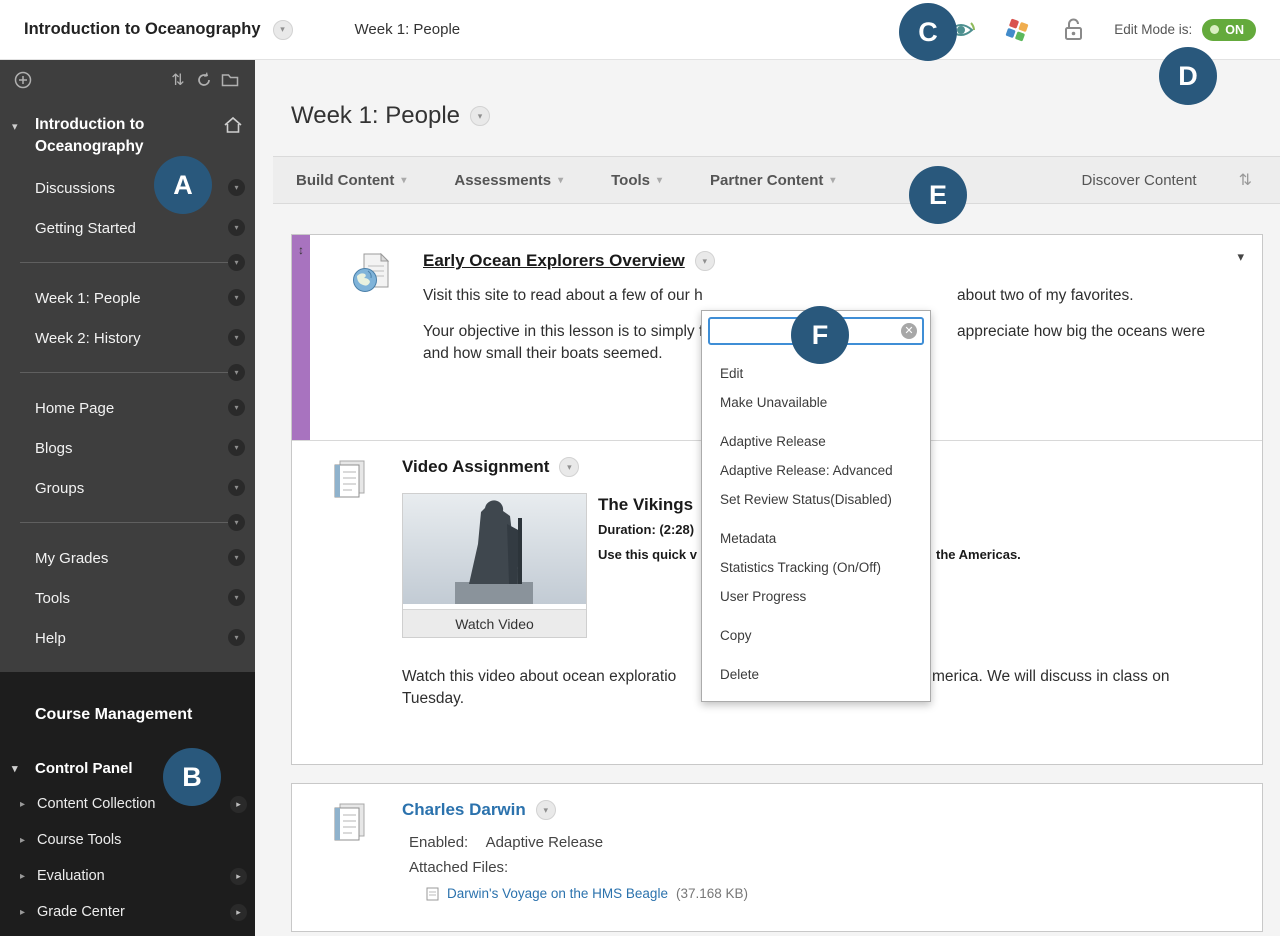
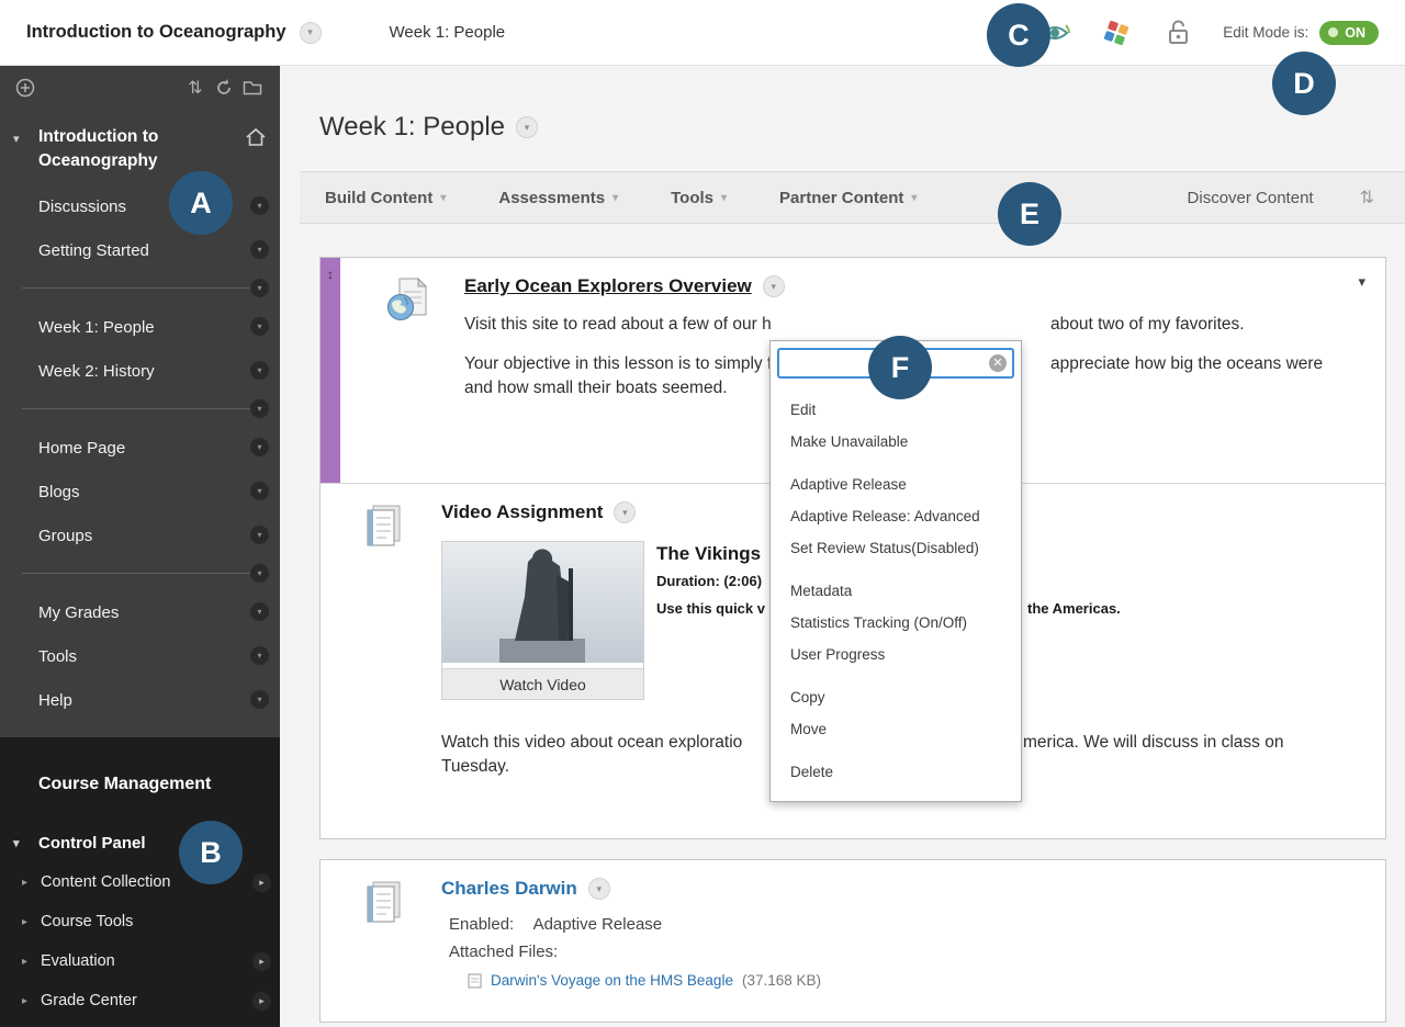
  Introduction to Oceanography
  ▾
  Week 1: People
  Edit Mode is:
  ON
  ⇅
  ▾
  Introduction to Oceanography
  Discussions
  ▾
  Getting Started
  ▾
  ▾
  Week 1: People
  ▾
  Week 2: History
  ▾
  ▾
  Home Page
  ▾
  Blogs
  ▾
  Groups
  ▾
  ▾
  My Grades
  ▾
  Tools
  ▾
  Help
  ▾
  Course Management
  ▾
  Control Panel
  ▸
  Content Collection
  ▸
  ▸
  Course Tools
  ▸
  Evaluation
  ▸
  ▸
  Grade Center
  ▸
  Week 1: People
  ▾
  Build Content
  ▾
  Assessments
  ▾
  Tools
  ▾
  Partner Content
  ▾
  Discover Content
  ⇅
  ↕
  Early Ocean Explorers Overview
  ▾
  Visit this site to read about a few of our h
  about two of my favorites.
  Your objective in this lesson is to simply
  appreciate how big the oceans were
  and how small their boats seemed.
  ▾
  Video Assignment
  ▾
  Watch Video
  The Vikings
- Duration: (2:28)
+ Duration: (2:06)
  Use this quick v
  the Americas.
  Watch this video about ocean exploratio
  merica. We will discuss in class on
  Tuesday.
  Charles Darwin
  ▾
  Enabled: Adaptive Release
  Attached Files:
  Darwin's Voyage on the HMS Beagle
  (37.168 KB)
  ✕
  Edit
  Make Unavailable
  Adaptive Release
  Adaptive Release: Advanced
  Set Review Status(Disabled)
  Metadata
  Statistics Tracking (On/Off)
  User Progress
  Copy
+ Move
  Delete
  A
  B
  C
  D
  E
  F
